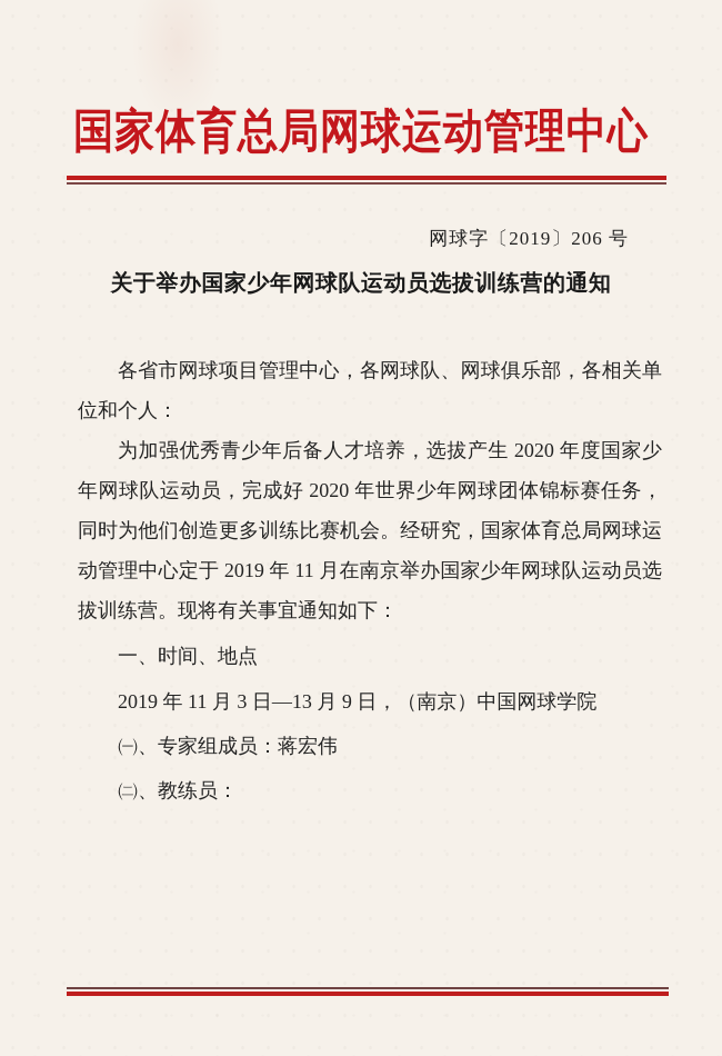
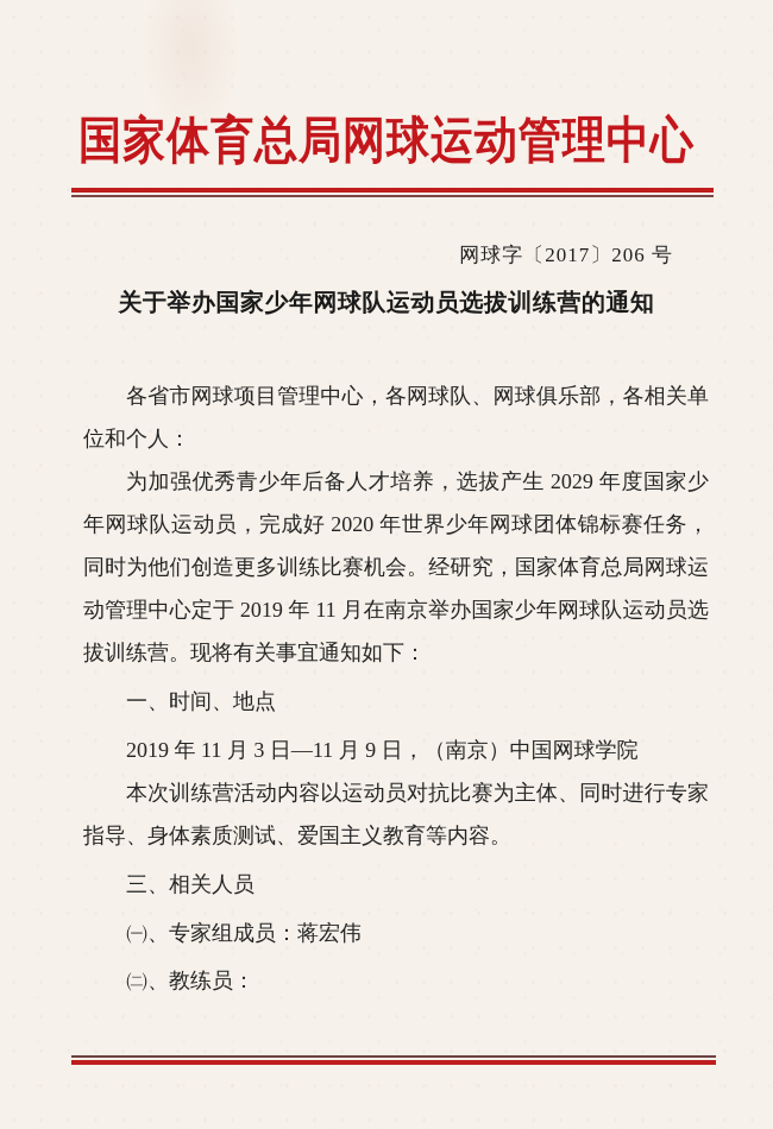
  国家体育总局网球运动管理中心
- 网球字〔2019〕206 号
+ 网球字〔2017〕206 号
  关于举办国家少年网球队运动员选拔训练营的通知
  各省市网球项目管理中心，各网球队、网球俱乐部，各相关单位和个人：
- 为加强优秀青少年后备人才培养，选拔产生 2020 年度国家少年网球队运动员，完成好 2020 年世界少年网球团体锦标赛任务，同时为他们创造更多训练比赛机会。经研究，国家体育总局网球运动管理中心定于 2019 年 11 月在南京举办国家少年网球队运动员选拔训练营。现将有关事宜通知如下：
+ 为加强优秀青少年后备人才培养，选拔产生 2029 年度国家少年网球队运动员，完成好 2020 年世界少年网球团体锦标赛任务，同时为他们创造更多训练比赛机会。经研究，国家体育总局网球运动管理中心定于 2019 年 11 月在南京举办国家少年网球队运动员选拔训练营。现将有关事宜通知如下：
  一、时间、地点
- 2019 年 11 月 3 日—13 月 9 日，（南京）中国网球学院
+ 2019 年 11 月 3 日—11 月 9 日，（南京）中国网球学院
+ 本次训练营活动内容以运动员对抗比赛为主体、同时进行专家指导、身体素质测试、爱国主义教育等内容。
+ 三、相关人员
  ㈠、专家组成员：蒋宏伟
  ㈡、教练员：
